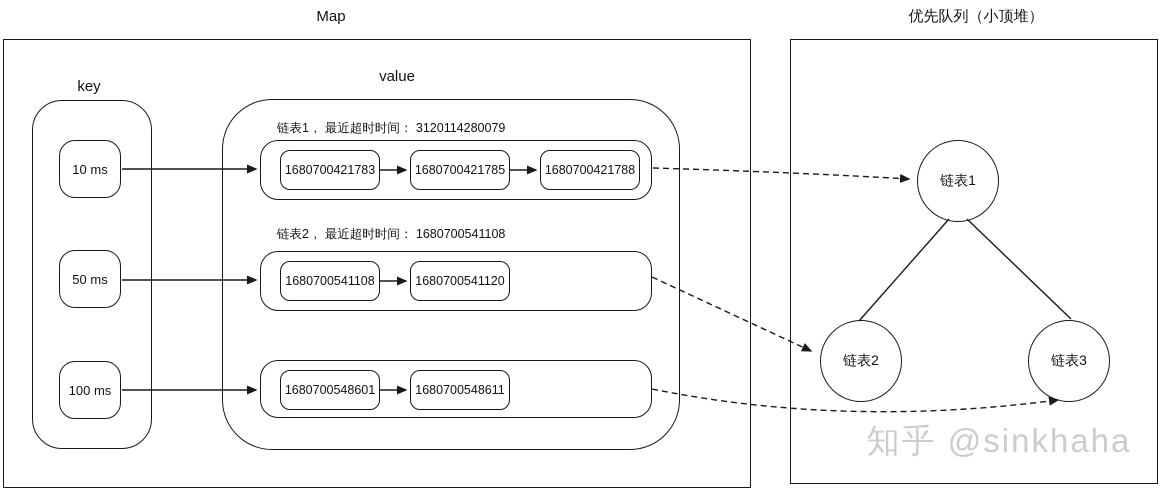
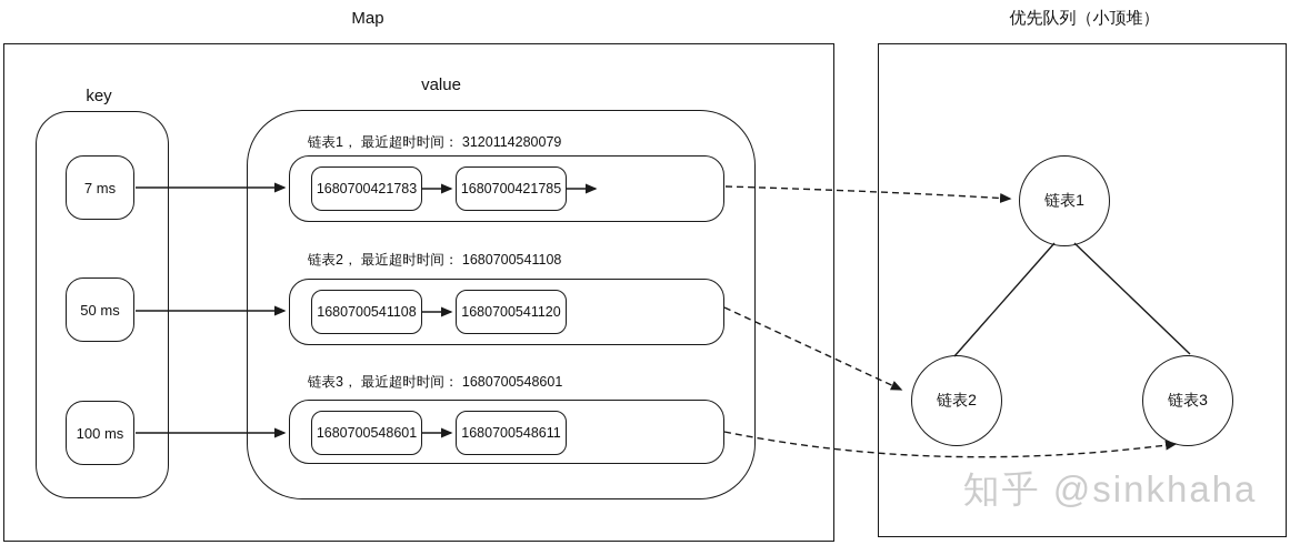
  Map
  优先队列（小顶堆）
  key
- 10 ms
+ 7 ms
  50 ms
  100 ms
  value
  链表1， 最近超时时间： 3120114280079
  1680700421783
  1680700421785
- 1680700421788
  链表2， 最近超时时间： 1680700541108
  1680700541108
  1680700541120
+ 链表3， 最近超时时间： 1680700548601
  1680700548601
  1680700548611
  链表1
  链表2
  链表3
  知乎 @sinkhaha
